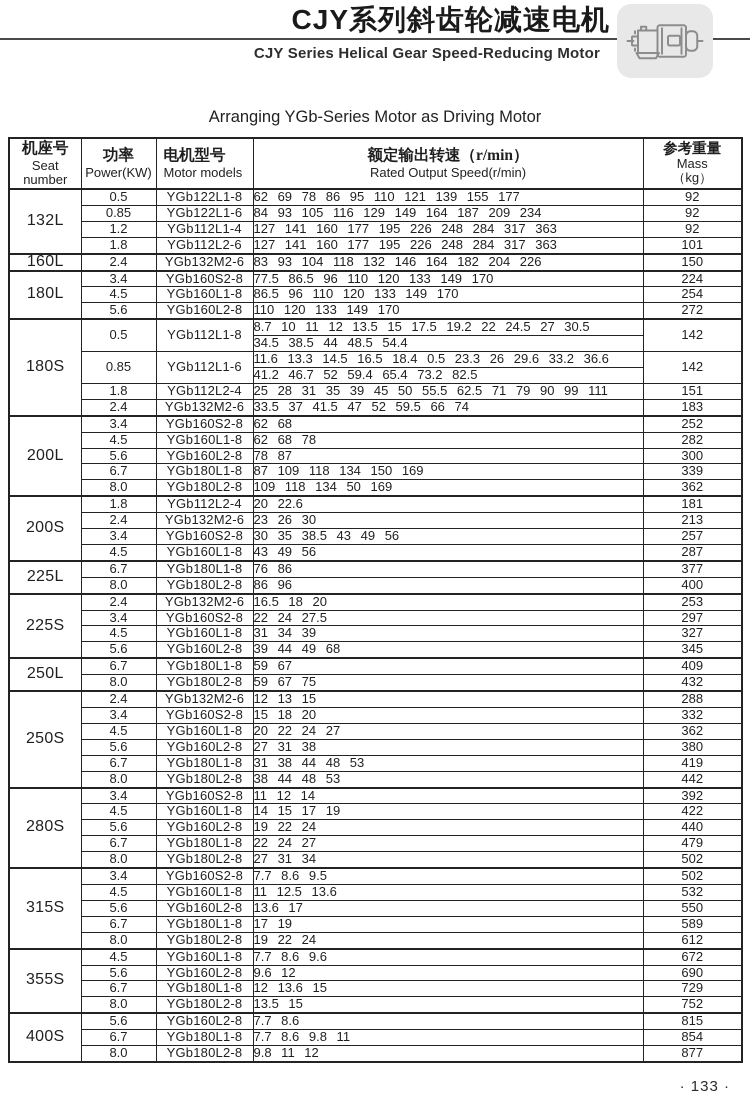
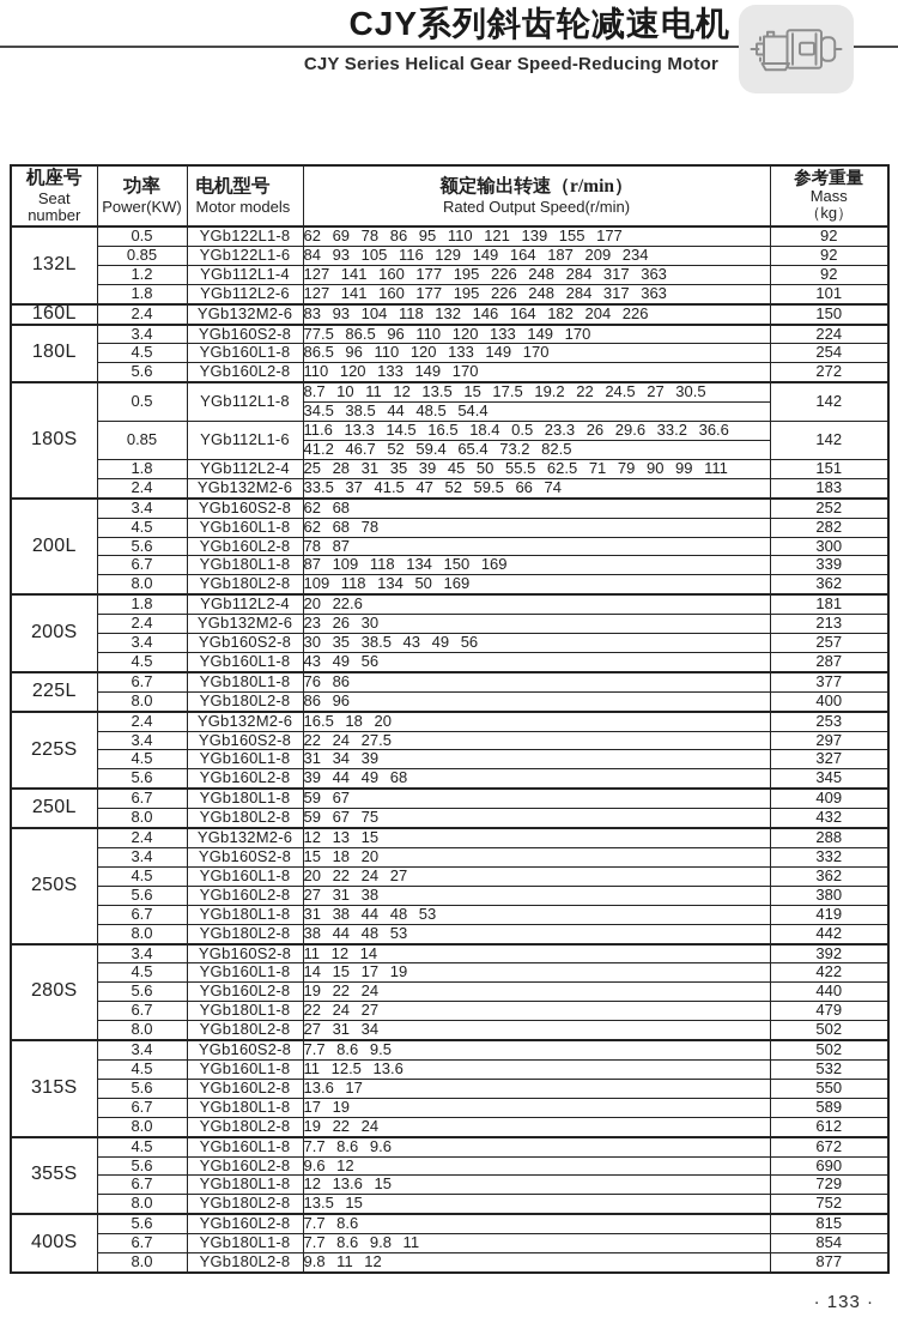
  CJY系列斜齿轮减速电机
  CJY Series Helical Gear Speed-Reducing Motor
- Arranging YGb-Series Motor as Driving Motor
  机座号 Seat number	功率 Power(KW)	电机型号 Motor models	额定输出转速（r/min） Rated Output Speed(r/min)	参考重量 Mass （kg）
  132L	0.5	YGb122L1-8	62 69 78 86 95 110 121 139 155 177	92
  0.85	YGb122L1-6	84 93 105 116 129 149 164 187 209 234	92
  1.2	YGb112L1-4	127 141 160 177 195 226 248 284 317 363	92
  1.8	YGb112L2-6	127 141 160 177 195 226 248 284 317 363	101
  160L	2.4	YGb132M2-6	83 93 104 118 132 146 164 182 204 226	150
  180L	3.4	YGb160S2-8	77.5 86.5 96 110 120 133 149 170	224
  4.5	YGb160L1-8	86.5 96 110 120 133 149 170	254
  5.6	YGb160L2-8	110 120 133 149 170	272
  180S	0.5	YGb112L1-8	8.7 10 11 12 13.5 15 17.5 19.2 22 24.5 27 30.5	142
  34.5 38.5 44 48.5 54.4
  0.85	YGb112L1-6	11.6 13.3 14.5 16.5 18.4 0.5 23.3 26 29.6 33.2 36.6	142
  41.2 46.7 52 59.4 65.4 73.2 82.5
  1.8	YGb112L2-4	25 28 31 35 39 45 50 55.5 62.5 71 79 90 99 111	151
  2.4	YGb132M2-6	33.5 37 41.5 47 52 59.5 66 74	183
  200L	3.4	YGb160S2-8	62 68	252
  4.5	YGb160L1-8	62 68 78	282
  5.6	YGb160L2-8	78 87	300
  6.7	YGb180L1-8	87 109 118 134 150 169	339
  8.0	YGb180L2-8	109 118 134 50 169	362
  200S	1.8	YGb112L2-4	20 22.6	181
  2.4	YGb132M2-6	23 26 30	213
  3.4	YGb160S2-8	30 35 38.5 43 49 56	257
  4.5	YGb160L1-8	43 49 56	287
  225L	6.7	YGb180L1-8	76 86	377
  8.0	YGb180L2-8	86 96	400
  225S	2.4	YGb132M2-6	16.5 18 20	253
  3.4	YGb160S2-8	22 24 27.5	297
  4.5	YGb160L1-8	31 34 39	327
  5.6	YGb160L2-8	39 44 49 68	345
  250L	6.7	YGb180L1-8	59 67	409
  8.0	YGb180L2-8	59 67 75	432
  250S	2.4	YGb132M2-6	12 13 15	288
  3.4	YGb160S2-8	15 18 20	332
  4.5	YGb160L1-8	20 22 24 27	362
  5.6	YGb160L2-8	27 31 38	380
  6.7	YGb180L1-8	31 38 44 48 53	419
  8.0	YGb180L2-8	38 44 48 53	442
  280S	3.4	YGb160S2-8	11 12 14	392
  4.5	YGb160L1-8	14 15 17 19	422
  5.6	YGb160L2-8	19 22 24	440
  6.7	YGb180L1-8	22 24 27	479
  8.0	YGb180L2-8	27 31 34	502
  315S	3.4	YGb160S2-8	7.7 8.6 9.5	502
  4.5	YGb160L1-8	11 12.5 13.6	532
  5.6	YGb160L2-8	13.6 17	550
  6.7	YGb180L1-8	17 19	589
  8.0	YGb180L2-8	19 22 24	612
  355S	4.5	YGb160L1-8	7.7 8.6 9.6	672
  5.6	YGb160L2-8	9.6 12	690
  6.7	YGb180L1-8	12 13.6 15	729
  8.0	YGb180L2-8	13.5 15	752
  400S	5.6	YGb160L2-8	7.7 8.6	815
  6.7	YGb180L1-8	7.7 8.6 9.8 11	854
  8.0	YGb180L2-8	9.8 11 12	877
  · 133 ·
